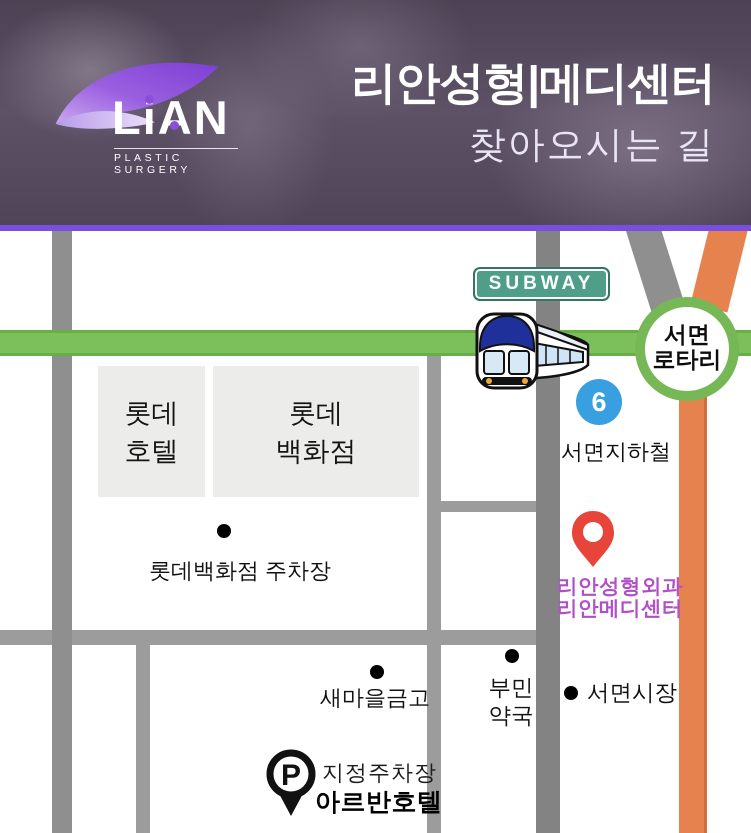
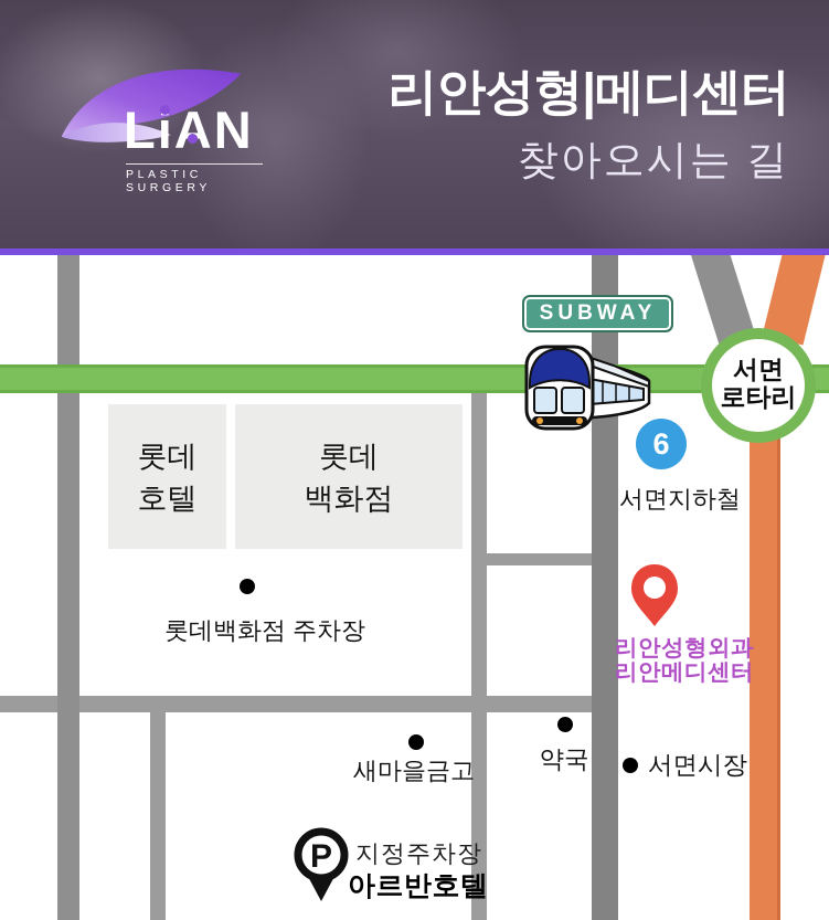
  LiAN
  PLASTIC SURGERY
  리안성형|메디센터
  찾아오시는 길
  SUBWAY
  서면
  로타리
  6
  서면지하철
  롯데
  호텔
  롯데
  백화점
  롯데백화점 주차장
  새마을금고
- 부민
  약국
  서면시장
  리안성형외과
  리안메디센터
  P
  지정주차장
  아르반호텔
